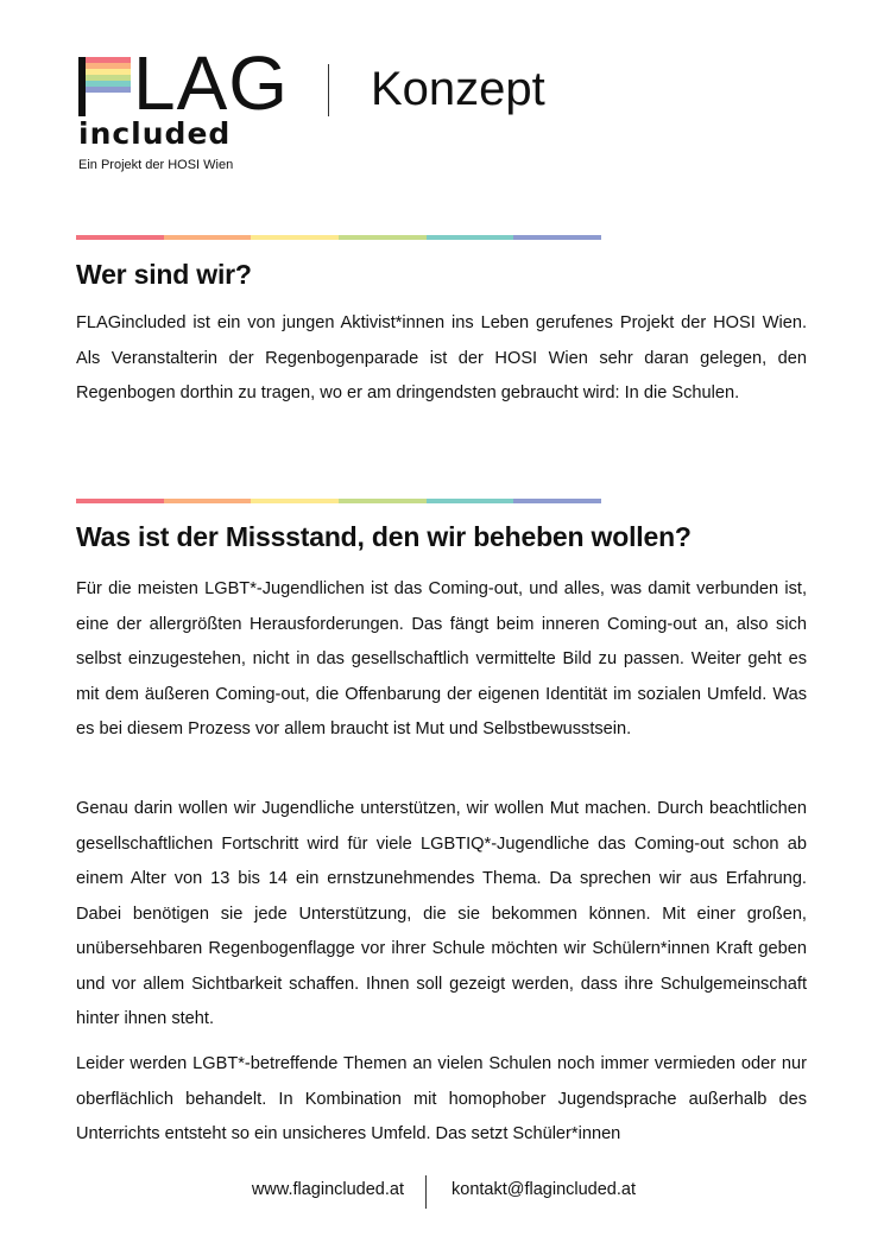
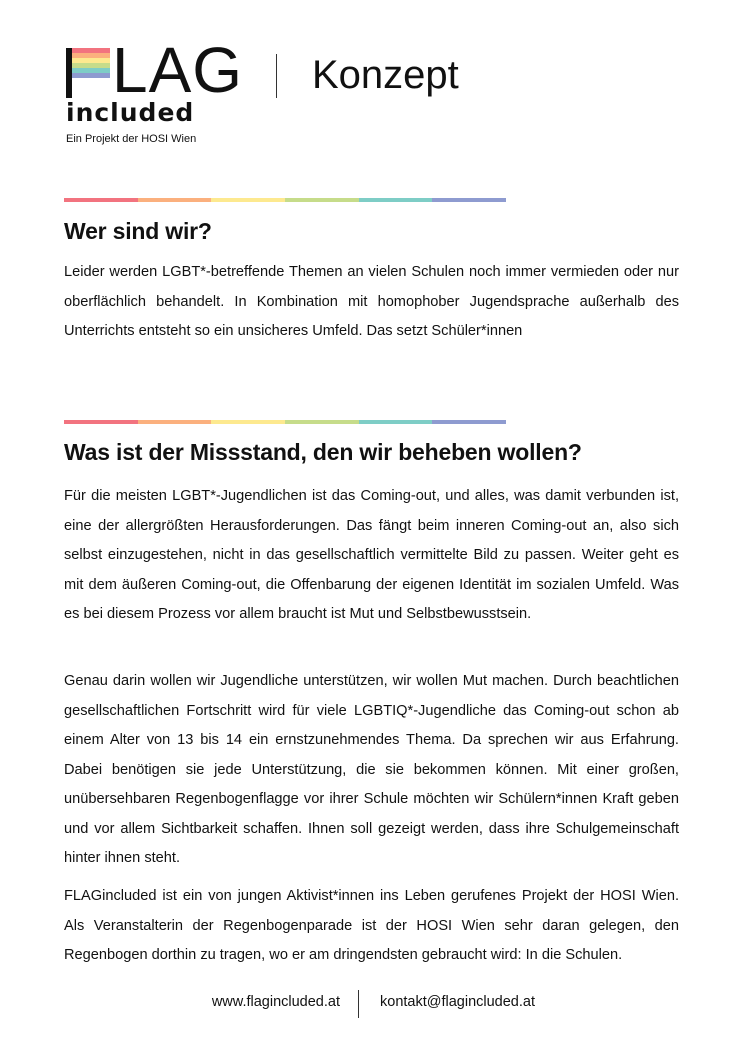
  LAG
  included
  Ein Projekt der HOSI Wien
  Konzept
  Wer sind wir?
- FLAGincluded ist ein von jungen Aktivist*innen ins Leben gerufenes Projekt der HOSI Wien. Als Veranstalterin der Regenbogenparade ist der HOSI Wien sehr daran gelegen, den Regenbogen dorthin zu tragen, wo er am dringendsten gebraucht wird: In die Schulen.
+ Leider werden LGBT*-betreffende Themen an vielen Schulen noch immer vermieden oder nur oberflächlich behandelt. In Kombination mit homophober Jugendsprache außerhalb des Unterrichts entsteht so ein unsicheres Umfeld. Das setzt Schüler*innen
  Was ist der Missstand, den wir beheben wollen?
  Für die meisten LGBT*-Jugendlichen ist das Coming-out, und alles, was damit verbunden ist, eine der allergrößten Herausforderungen. Das fängt beim inneren Coming-out an, also sich selbst einzugestehen, nicht in das gesellschaftlich vermittelte Bild zu passen. Weiter geht es mit dem äußeren Coming-out, die Offenbarung der eigenen Identität im sozialen Umfeld. Was es bei diesem Prozess vor allem braucht ist Mut und Selbstbewusstsein.
  Genau darin wollen wir Jugendliche unterstützen, wir wollen Mut machen. Durch beachtlichen gesellschaftlichen Fortschritt wird für viele LGBTIQ*-Jugendliche das Coming-out schon ab einem Alter von 13 bis 14 ein ernstzunehmendes Thema. Da sprechen wir aus Erfahrung. Dabei benötigen sie jede Unterstützung, die sie bekommen können. Mit einer großen, unübersehbaren Regenbogenflagge vor ihrer Schule möchten wir Schülern*innen Kraft geben und vor allem Sichtbarkeit schaffen. Ihnen soll gezeigt werden, dass ihre Schulgemeinschaft hinter ihnen steht.
- Leider werden LGBT*-betreffende Themen an vielen Schulen noch immer vermieden oder nur oberflächlich behandelt. In Kombination mit homophober Jugendsprache außerhalb des Unterrichts entsteht so ein unsicheres Umfeld. Das setzt Schüler*innen
+ FLAGincluded ist ein von jungen Aktivist*innen ins Leben gerufenes Projekt der HOSI Wien. Als Veranstalterin der Regenbogenparade ist der HOSI Wien sehr daran gelegen, den Regenbogen dorthin zu tragen, wo er am dringendsten gebraucht wird: In die Schulen.
  www.flagincluded.at
  kontakt@flagincluded.at
